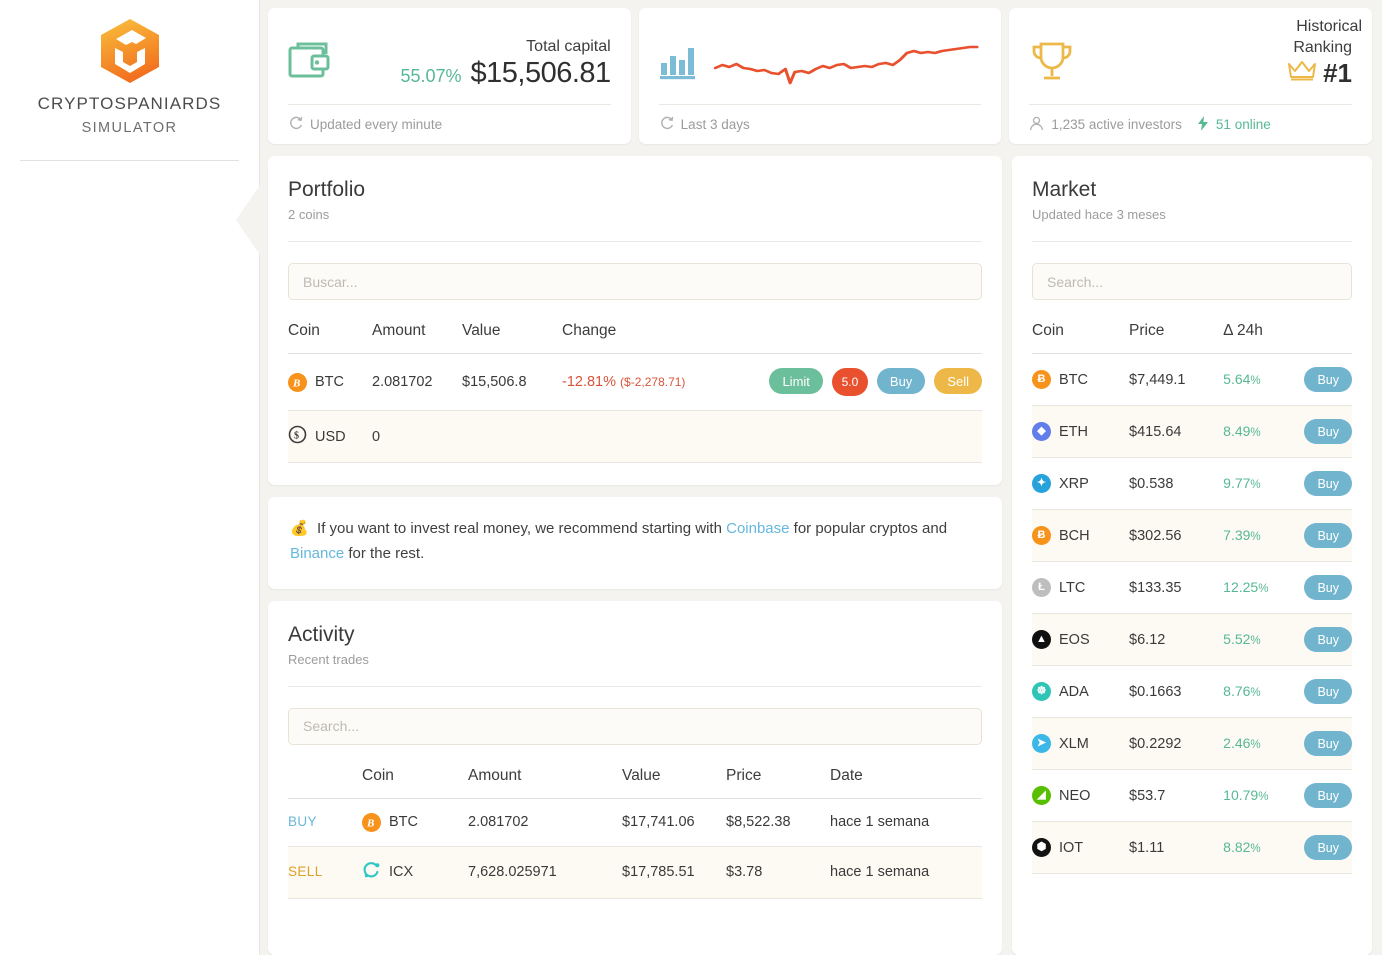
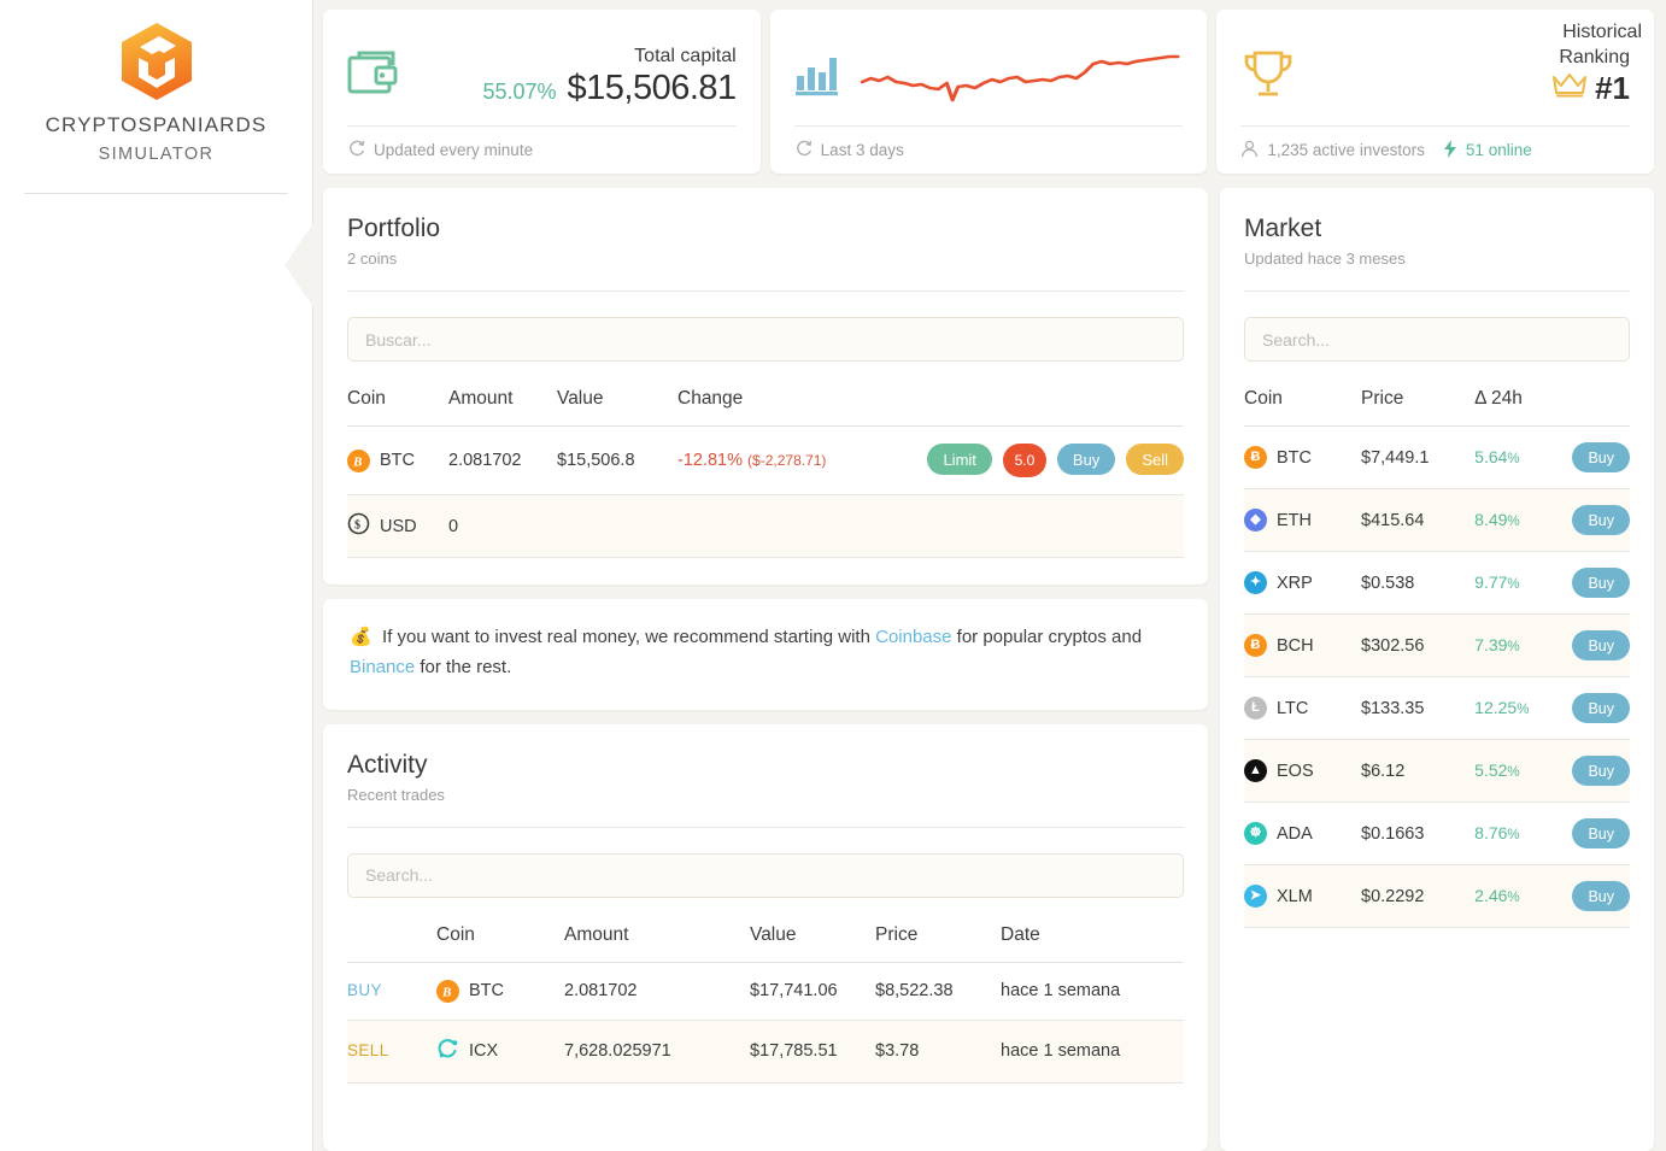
  CRYPTOSPANIARDS
  SIMULATOR
  Total capital
  55.07%
  $15,506.81
  Updated every minute
  Historical
  Last 3 days
  Ranking
  #1
  1,235 active investors
  51 online
  Portfolio
  2 coins
  Buscar...
  Coin	Amount	Value	Change
  B BTC	2.081702	$15,506.8	-12.81% ($-2,278.71)	Limit 5.0 Buy Sell
  $ USD	0
  💰 If you want to invest real money, we recommend starting with Coinbase for popular cryptos and Binance for the rest.
  Activity
  Recent trades
  Search...
  	Coin	Amount	Value	Price	Date
  BUY	B BTC	2.081702	$17,741.06	$8,522.38	hace 1 semana
  SELL	ICX	7,628.025971	$17,785.51	$3.78	hace 1 semana
  Market
  Updated hace 3 meses
  Search...
  Coin	Price	Δ 24h
  Ƀ BTC	$7,449.1	5.64%	Buy
  ◆ ETH	$415.64	8.49%	Buy
  ✦ XRP	$0.538	9.77%	Buy
  Ƀ BCH	$302.56	7.39%	Buy
  Ł LTC	$133.35	12.25%	Buy
  ▲ EOS	$6.12	5.52%	Buy
  ☸ ADA	$0.1663	8.76%	Buy
  ➤ XLM	$0.2292	2.46%	Buy
- ◢ NEO	$53.7	10.79%	Buy
- ⬢ IOT	$1.11	8.82%	Buy
